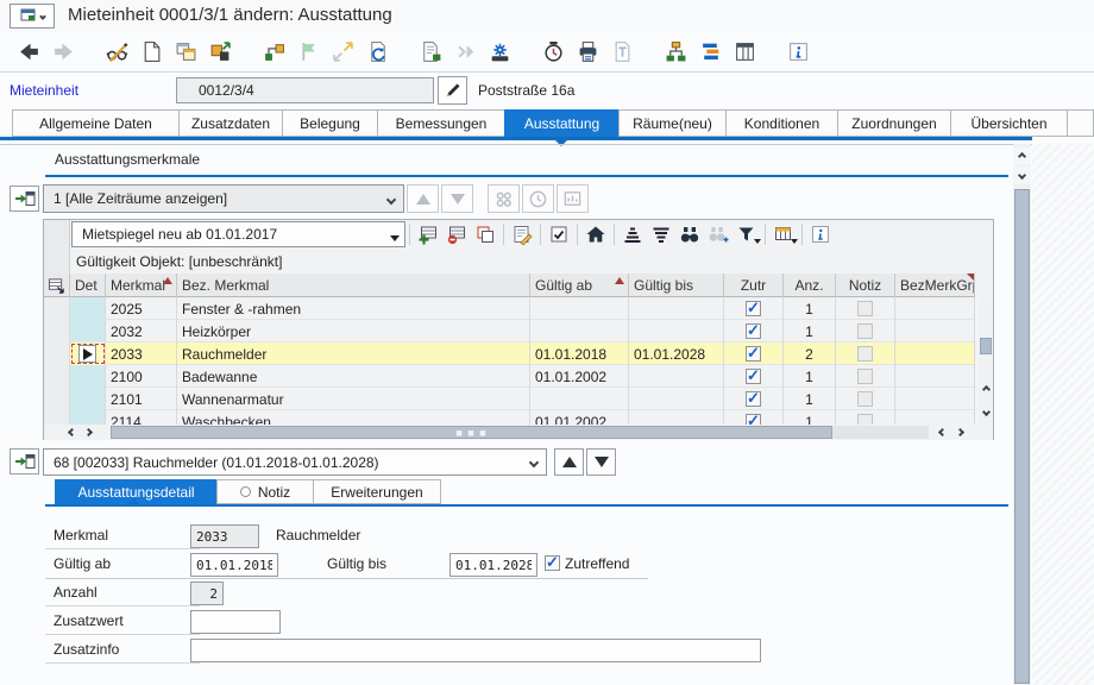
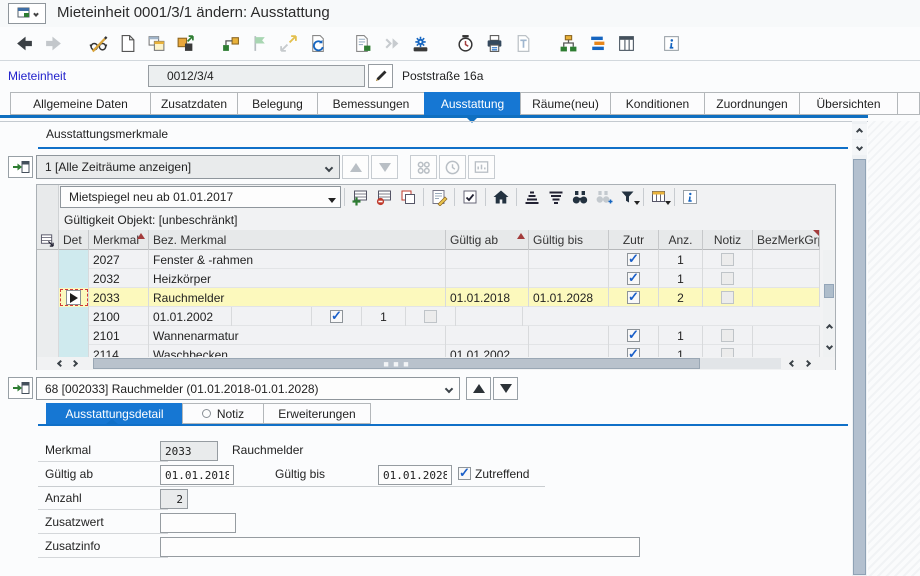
  Mieteinheit 0001/3/1 ändern: Ausstattung
  Mieteinheit
  0012/3/4
  Poststraße 16a
  Allgemeine Daten
  Zusatzdaten
  Belegung
  Bemessungen
  Ausstattung
  Räume(neu)
  Konditionen
  Zuordnungen
  Übersichten
  Ausstattungsmerkmale
  1 [Alle Zeiträume anzeigen]
  Mietspiegel neu ab 01.01.2017
  Gültigkeit Objekt: [unbeschränkt]
  Det
  Merkmal
  Bez. Merkmal
  Gültig ab
  Gültig bis
  Zutr
  Anz.
  Notiz
  BezMerkGr
- 2025
+ 2027
  Fenster & -rahmen
  1
  2032
  Heizkörper
  1
  2033
  Rauchmelder
  01.01.2018
  01.01.2028
  2
  2100
- Badewanne
  01.01.2002
  1
  2101
  Wannenarmatur
  1
  2114
  Waschbecken
  01.01.2002
  1
  ■ ■ ■
  68 [002033] Rauchmelder (01.01.2018-01.01.2028)
  Ausstattungsdetail
  Notiz
  Erweiterungen
  Merkmal
  2033
  Rauchmelder
  Gültig ab
  01.01.2018
  Gültig bis
  01.01.2028
  Zutreffend
  Anzahl
  2
  Zusatzwert
  Zusatzinfo
